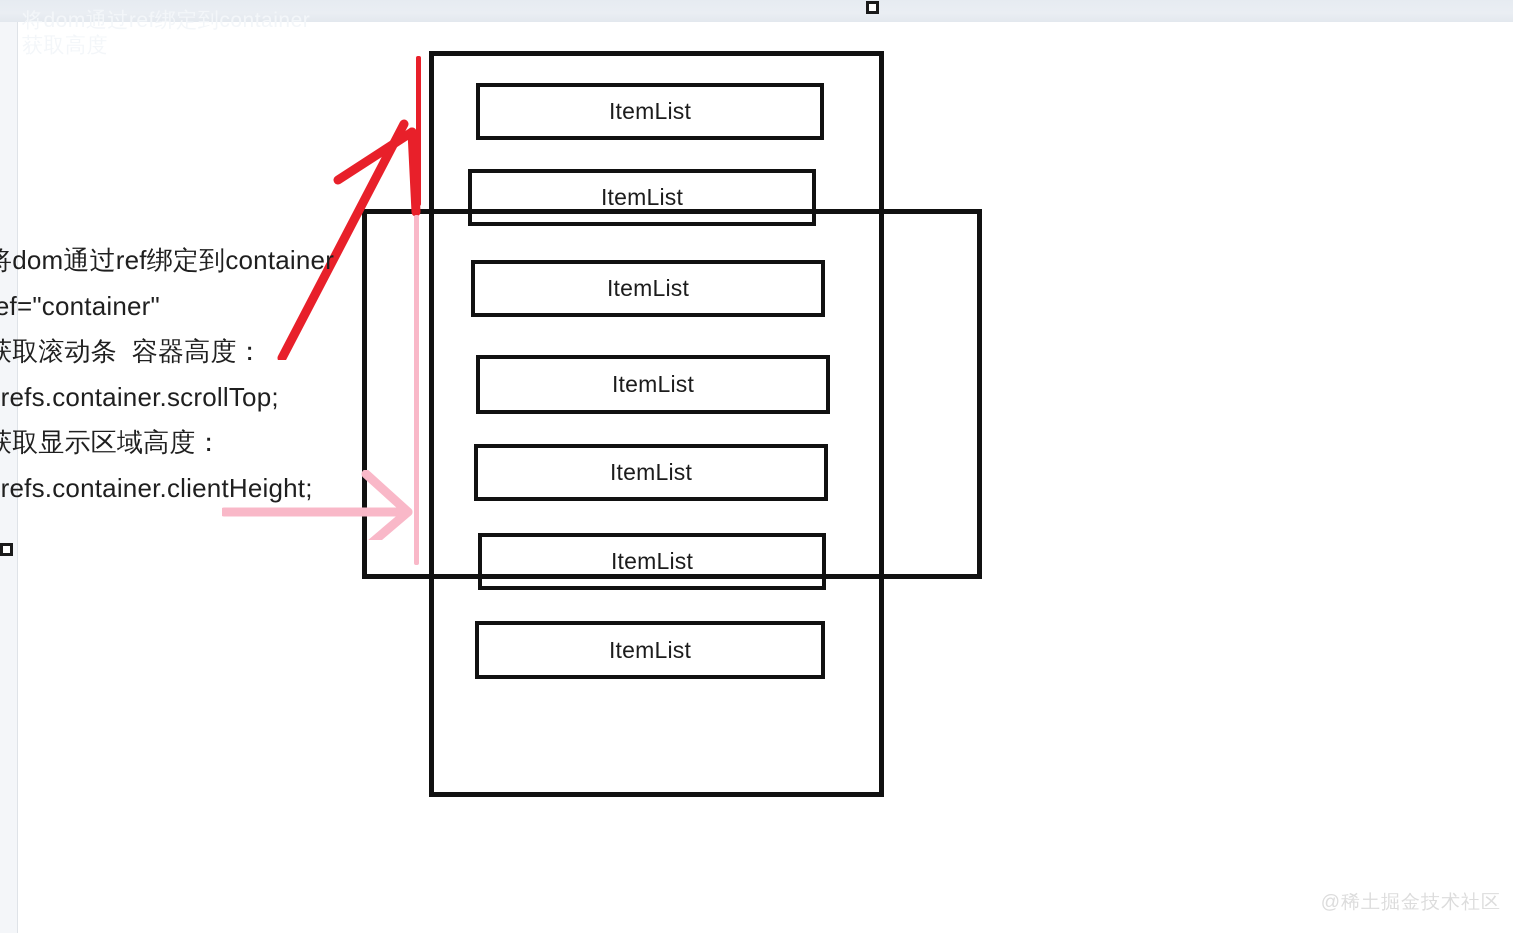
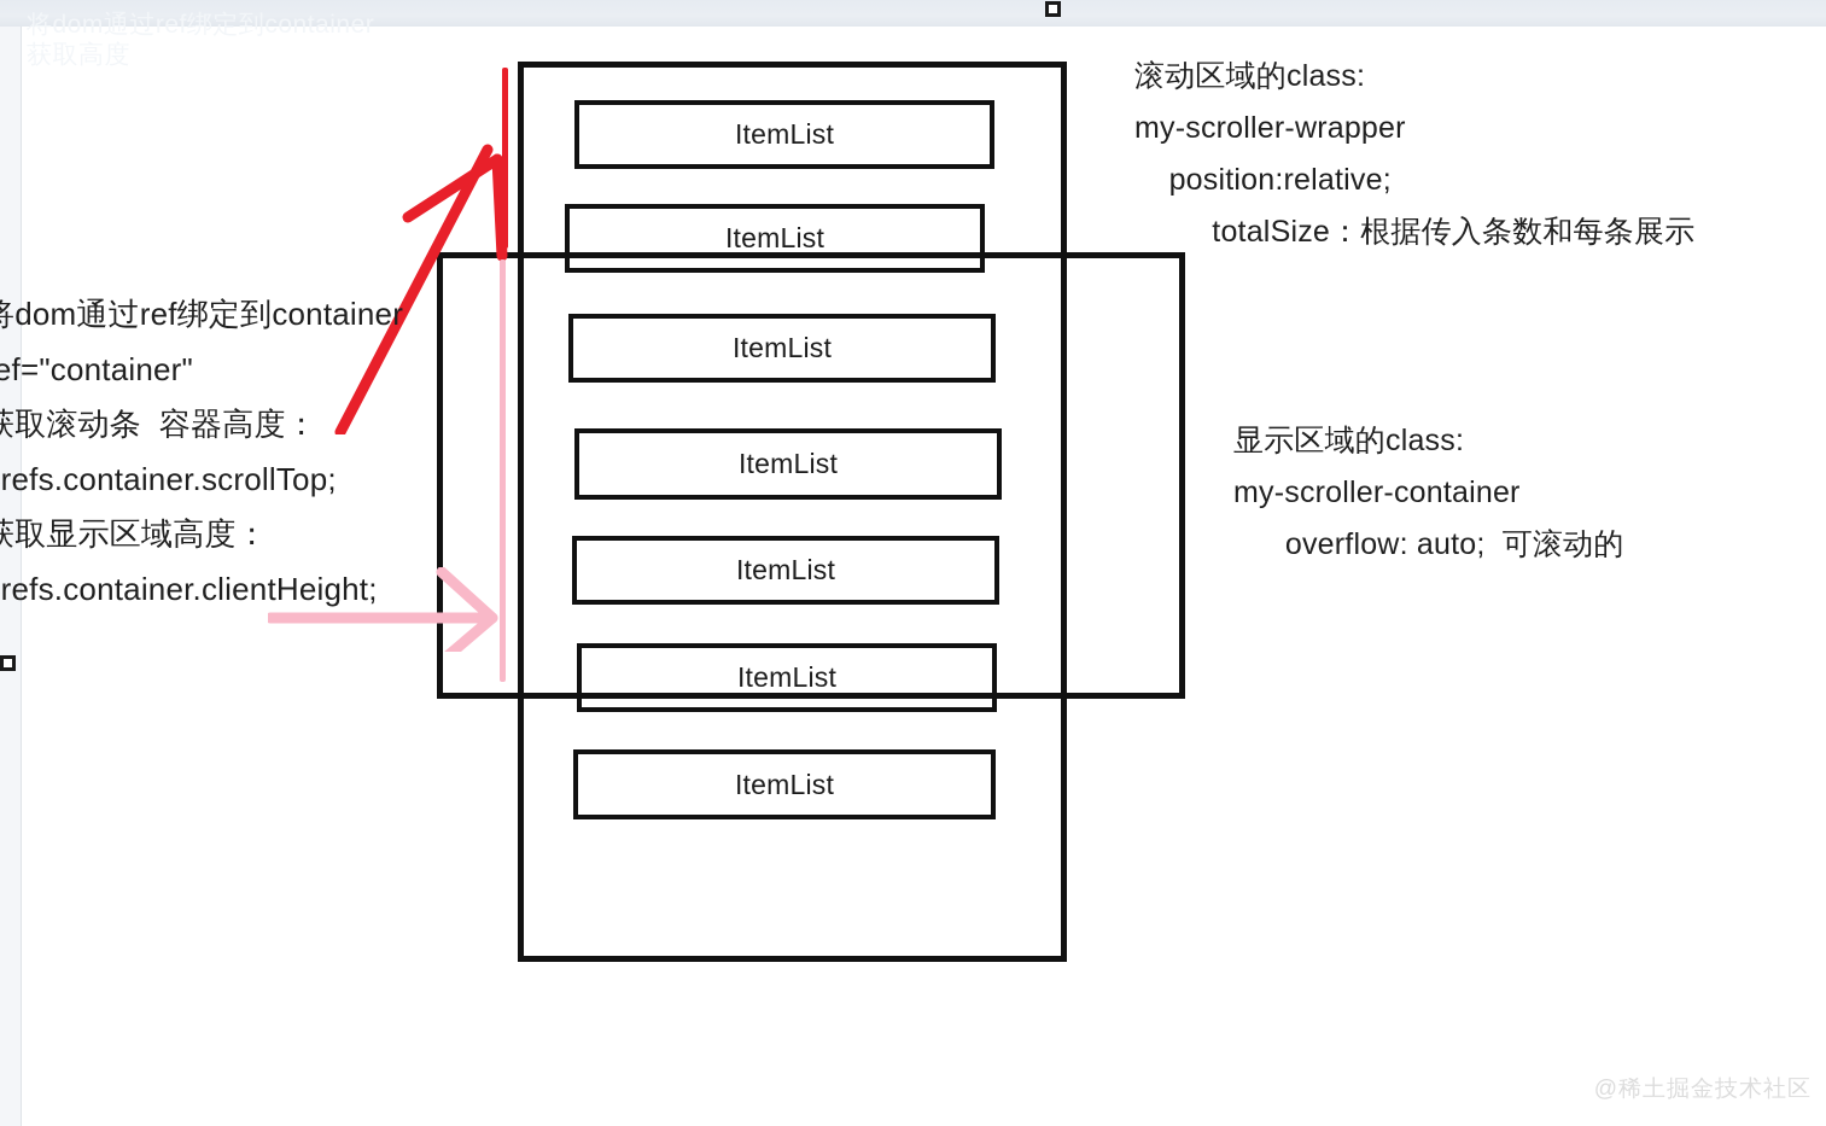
  将dom通过ref绑定到container
  ItemList
  ItemList
  ItemList
  ItemList
  ItemList
  ItemList
  ItemList
  dom通过ref绑定到container
  ef="container"
  取滚动条 容器高度：
  refs.container.scrollTop;
  取显示区域高度：
  refs.container.clientHeight;
+ 滚动区域的class:
+ my-scroller-wrapper
+ position:relative;
+ totalSize：根据传入条数和每条展示
+ 显示区域的class:
+ my-scroller-container
+ overflow: auto; 可滚动的
  @稀土掘金技术社区
